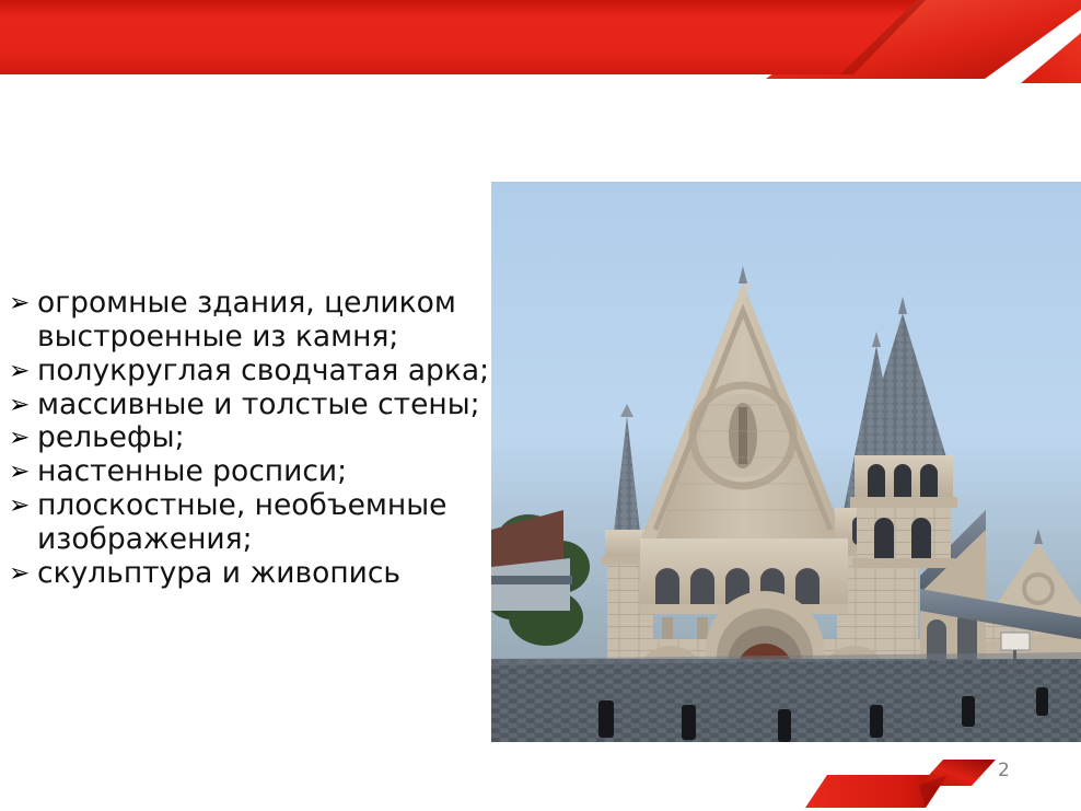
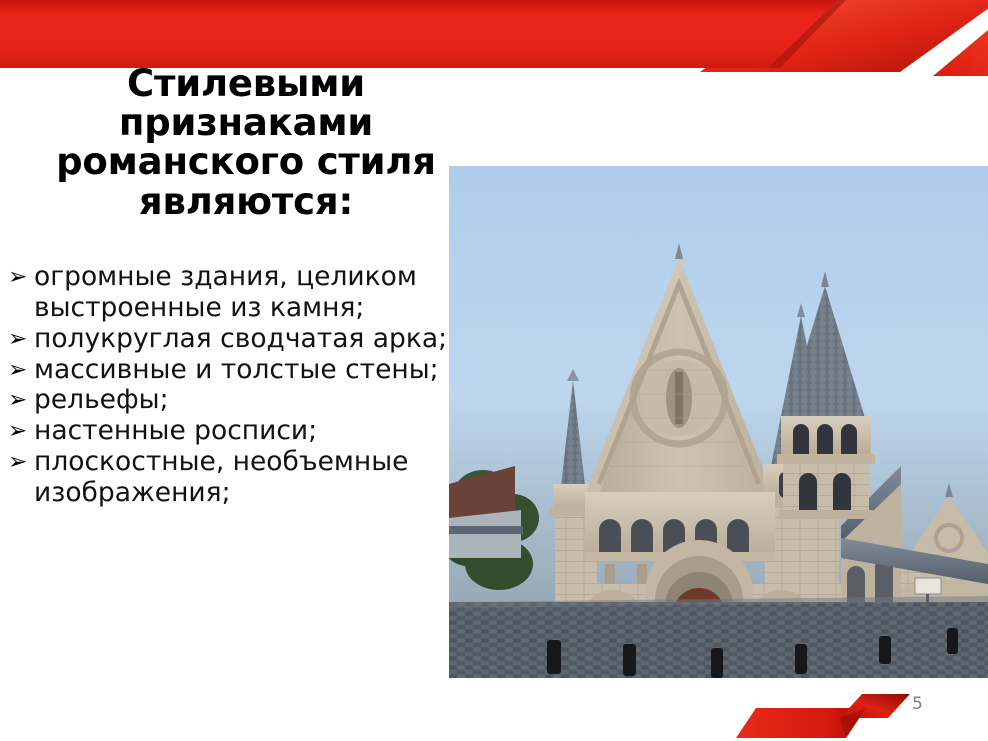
+ Стилевыми признаками романского стиля являются:
  ➢ огромные здания, целиком выстроенные из камня;
  ➢ полукруглая сводчатая арка;
  ➢ массивные и толстые стены;
  ➢ рельефы;
  ➢ настенные росписи;
  ➢ плоскостные, необъемные изображения;
- ➢ скульптура и живопись
- 2
+ 5
